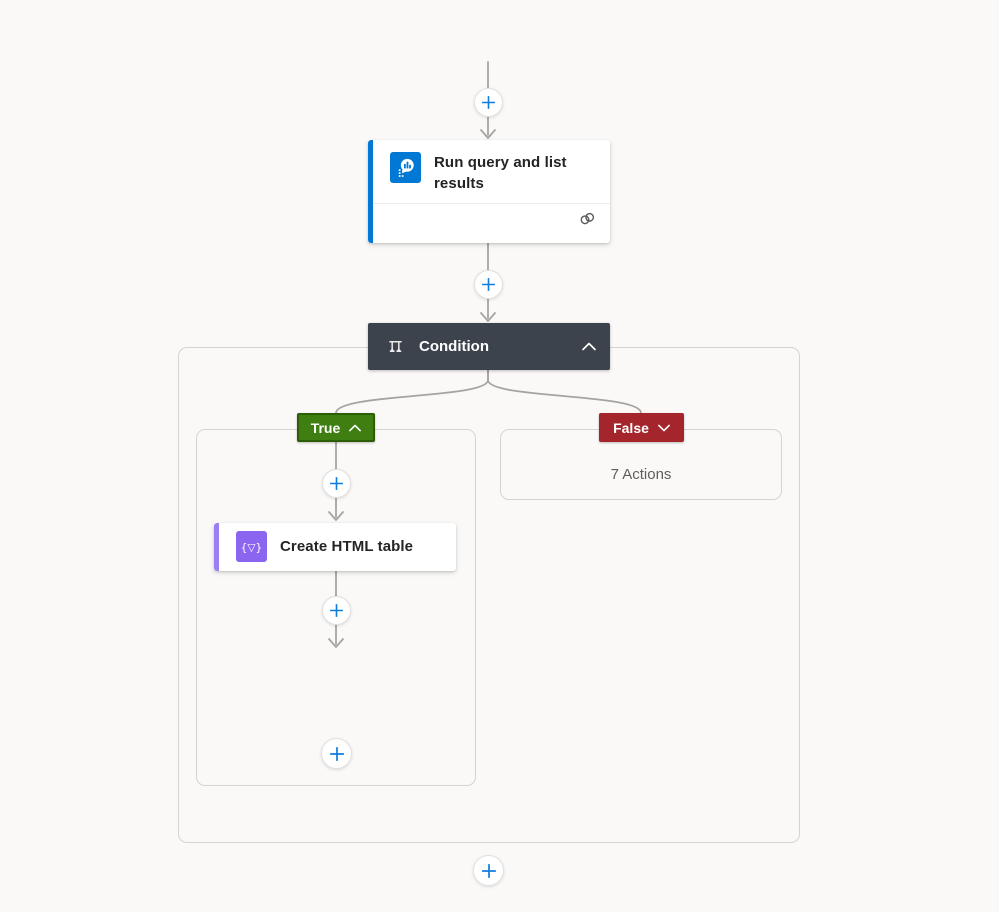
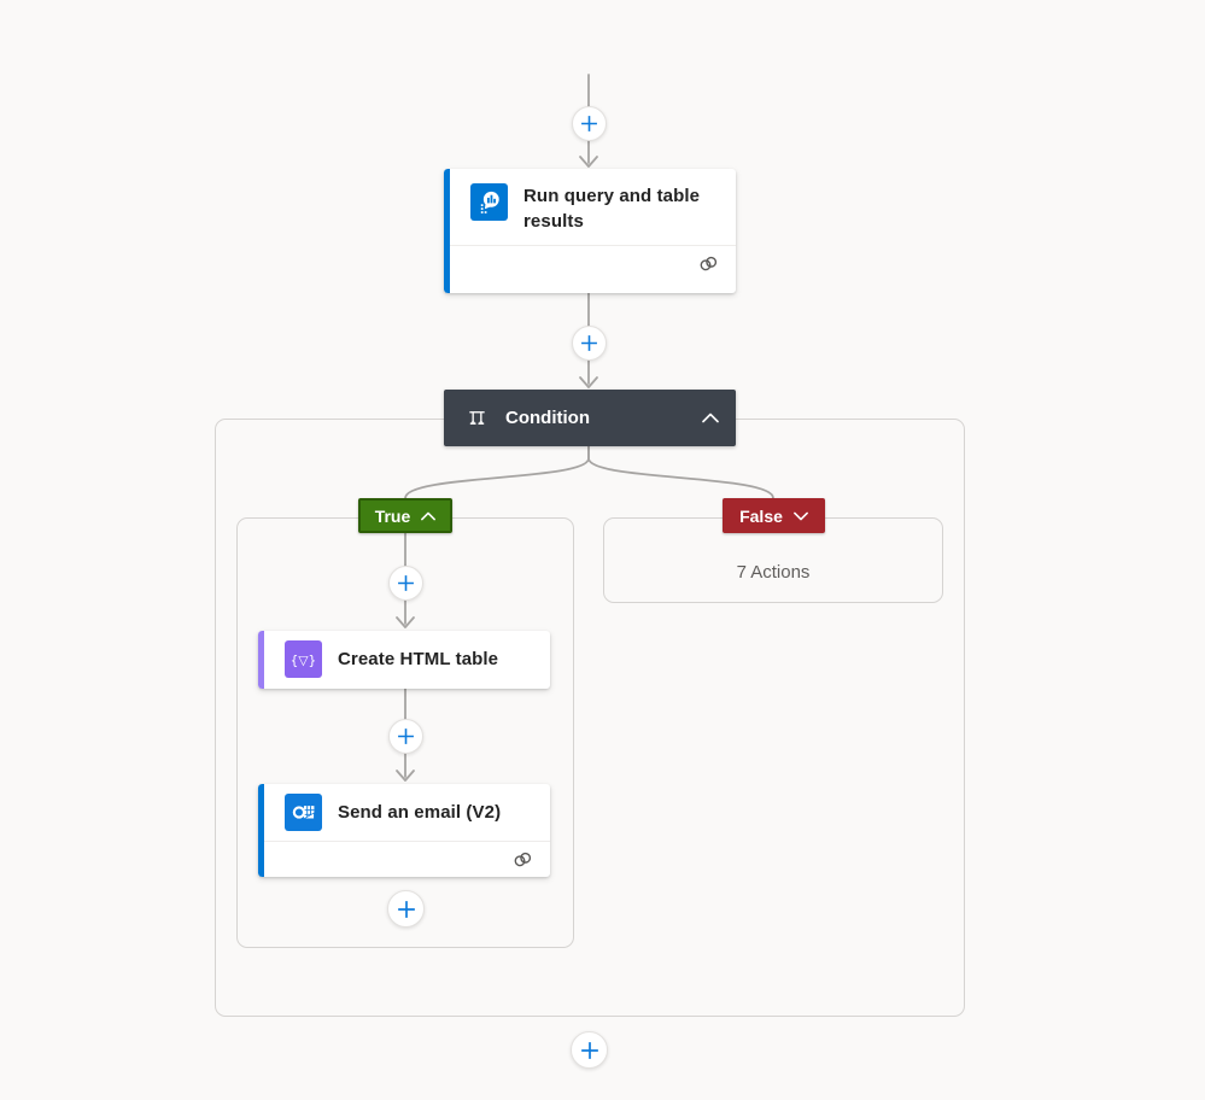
  7 Actions
- Run query and list results
+ Run query and table results
  Condition
  True
  False
  {▽}
  Create HTML table
+ Send an email (V2)
